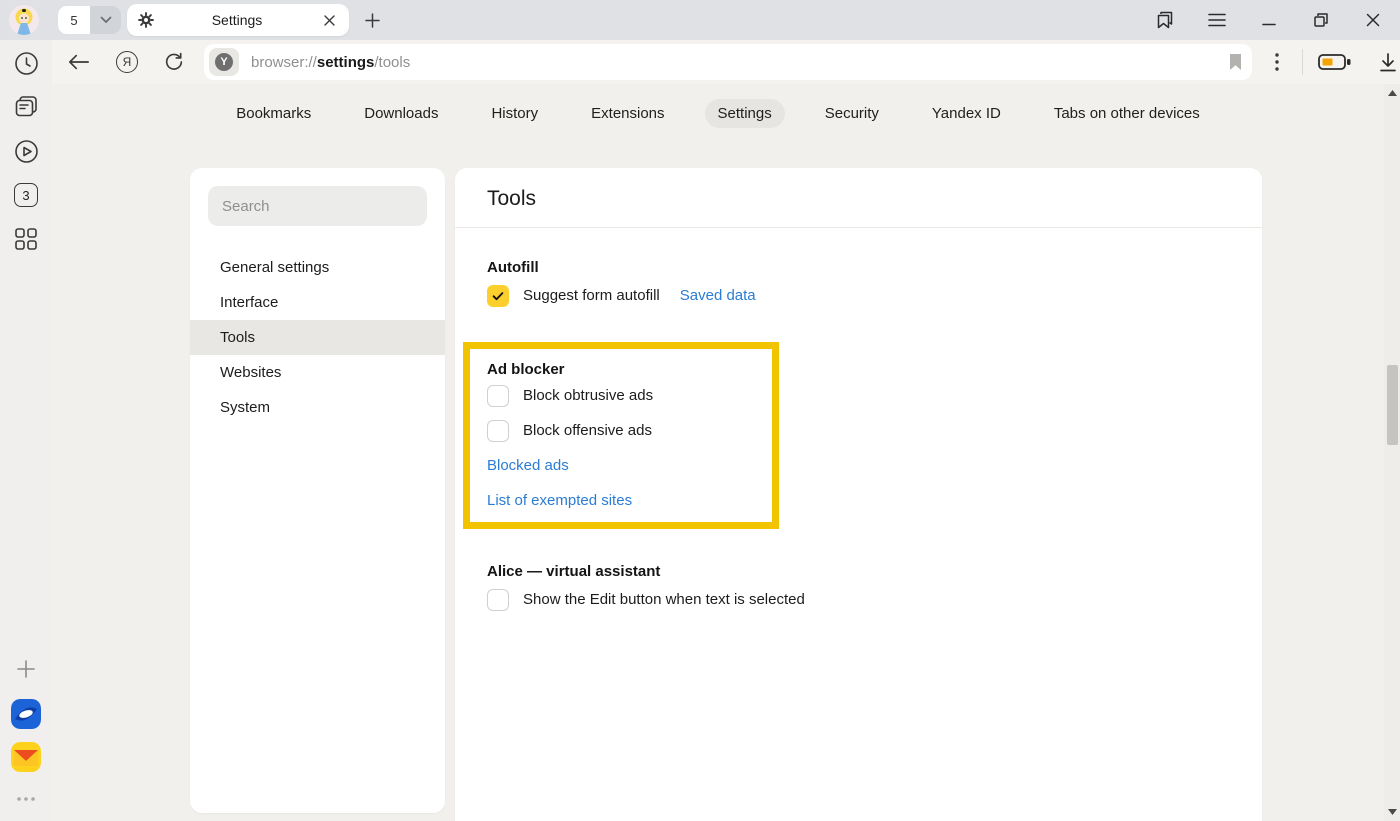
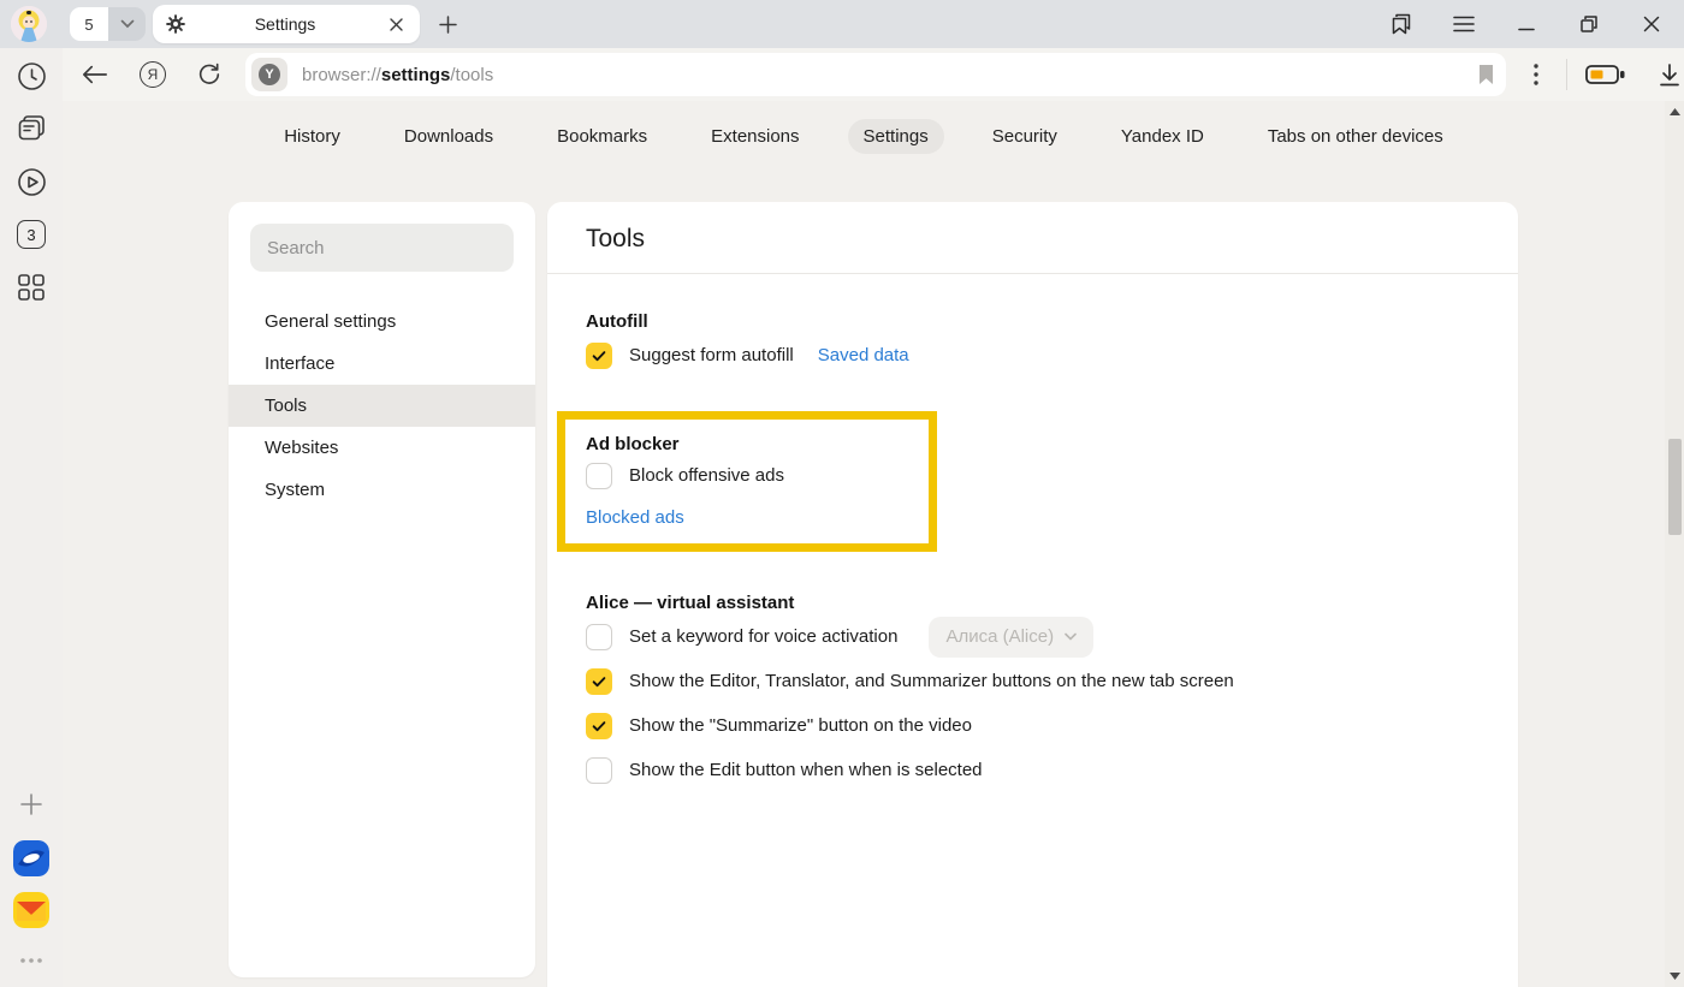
  5
  Settings
  Я
  Y
  browser://settings/tools
  3
- Bookmarks
+ History
  Downloads
- History
+ Bookmarks
  Extensions
  Settings
  Security
  Yandex ID
  Tabs on other devices
  Search
  General settings
  Interface
  Tools
  Websites
  System
  Tools
  Autofill
  Suggest form autofill
  Saved data
  Ad blocker
- Block obtrusive ads
  Block offensive ads
  Blocked ads
- List of exempted sites
  Alice — virtual assistant
+ Set a keyword for voice activation
+ Алиса (Alice)
+ Show the Editor, Translator, and Summarizer buttons on the new tab screen
+ Show the "Summarize" button on the video
- Show the Edit button when text is selected
+ Show the Edit button when when is selected
